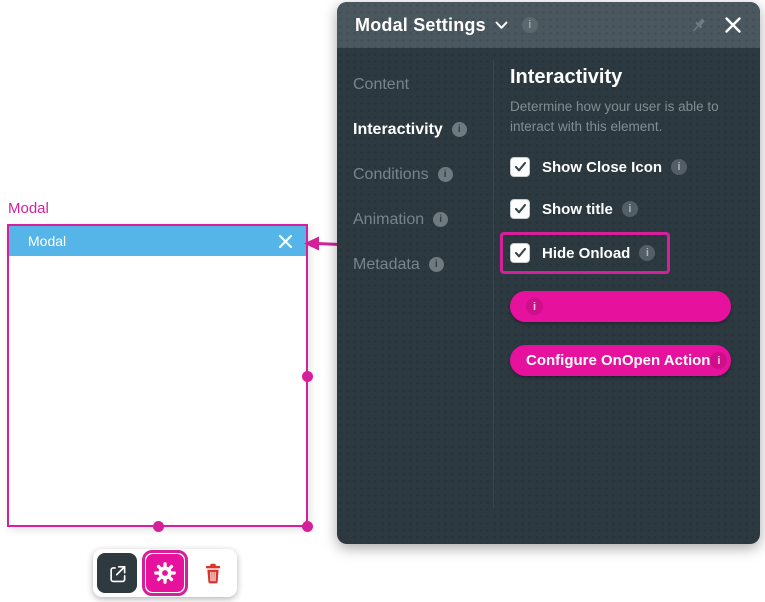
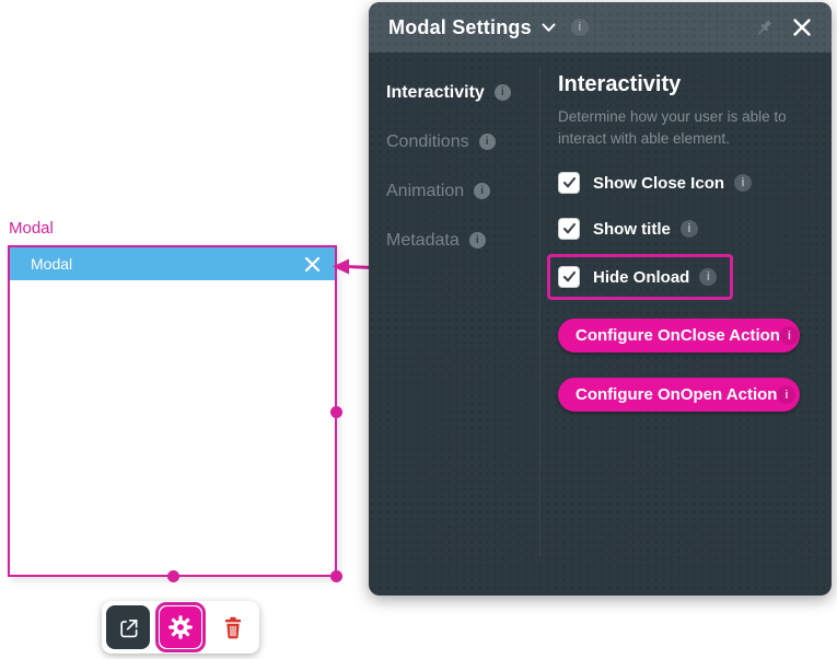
  Modal
  Modal
  Modal Settings
  i
- Content
  Interactivity
  i
  Conditions
  i
  Animation
  i
  Metadata
  i
  Interactivity
- Determine how your user is able to interact with this element.
+ Determine how your user is able to interact with able element.
  Show Close Icon
  i
  Show title
  i
  Hide Onload
  i
+ Configure OnClose Action
  i
  Configure OnOpen Action
  i
